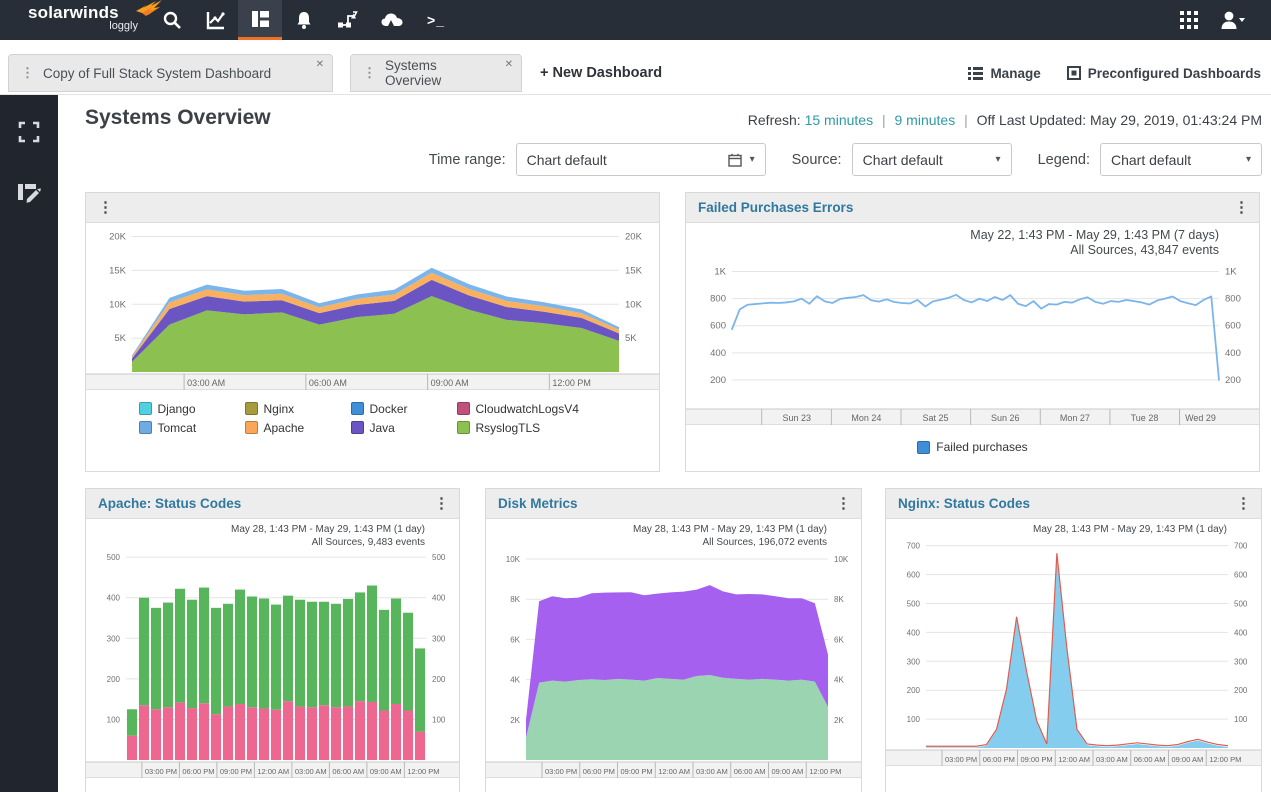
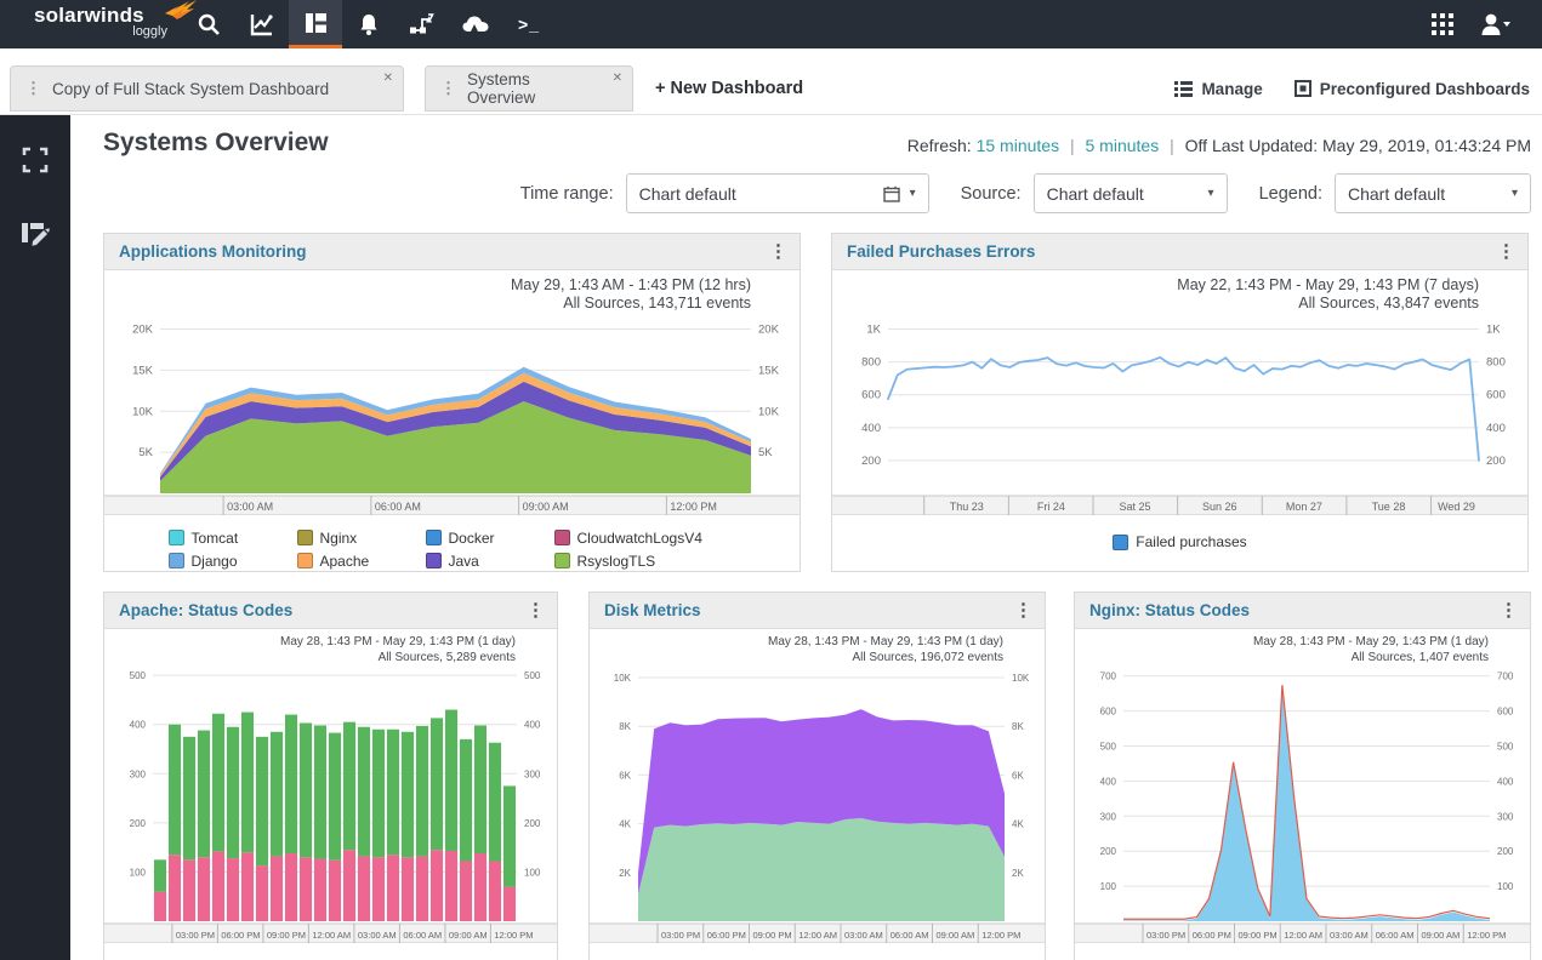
  solarwinds
  loggly
  >_
  ⋮
  Copy of Full Stack System Dashboard
  ✕
  ⋮
  Systems Overview
  ✕
  + New Dashboard
  Manage
  Preconfigured Dashboards
  Systems Overview
- Refresh: 15 minutes | 9 minutes | Off Last Updated: May 29, 2019, 01:43:24 PM
+ Refresh: 15 minutes | 5 minutes | Off Last Updated: May 29, 2019, 01:43:24 PM
  Time range:
  Chart default
  ▾
  Source:
  Chart default
  ▾
  Legend:
  Chart default
  ▾
+ Applications Monitoring
  ⋮
+ May 29, 1:43 AM - 1:43 PM (12 hrs)
+ All Sources, 143,711 events
  5K
  5K
  10K
  10K
  15K
  15K
  20K
  20K
  03:00 AM
  06:00 AM
  09:00 AM
  12:00 PM
- Django
+ Tomcat
  Nginx
  Docker
  CloudwatchLogsV4
- Tomcat
+ Django
  Apache
  Java
  RsyslogTLS
  Failed Purchases Errors
  ⋮
  May 22, 1:43 PM - May 29, 1:43 PM (7 days)
  All Sources, 43,847 events
  200
  200
  400
  400
  600
  600
  800
  800
  1K
  1K
- Sun 23
+ Thu 23
- Mon 24
+ Fri 24
  Sat 25
  Sun 26
  Mon 27
  Tue 28
  Wed 29
  Failed purchases
  Apache: Status Codes
  ⋮
  May 28, 1:43 PM - May 29, 1:43 PM (1 day)
- All Sources, 9,483 events
+ All Sources, 5,289 events
  100
  100
  200
  200
  300
  300
  400
  400
  500
  500
  03:00 PM
  06:00 PM
  09:00 PM
  12:00 AM
  03:00 AM
  06:00 AM
  09:00 AM
  12:00 PM
  Disk Metrics
  ⋮
  May 28, 1:43 PM - May 29, 1:43 PM (1 day)
  All Sources, 196,072 events
  2K
  2K
  4K
  4K
  6K
  6K
  8K
  8K
  10K
  10K
  03:00 PM
  06:00 PM
  09:00 PM
  12:00 AM
  03:00 AM
  06:00 AM
  09:00 AM
  12:00 PM
  Nginx: Status Codes
  ⋮
  May 28, 1:43 PM - May 29, 1:43 PM (1 day)
+ All Sources, 1,407 events
  100
  100
  200
  200
  300
  300
  400
  400
  500
  500
  600
  600
  700
  700
  03:00 PM
  06:00 PM
  09:00 PM
  12:00 AM
  03:00 AM
  06:00 AM
  09:00 AM
  12:00 PM
